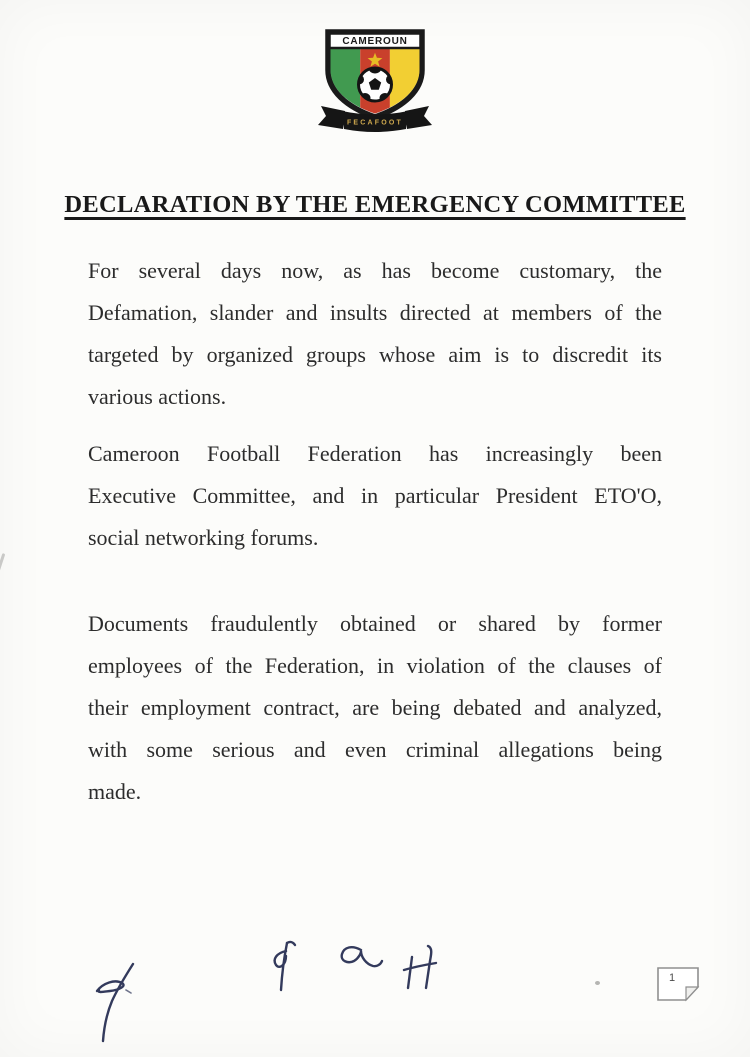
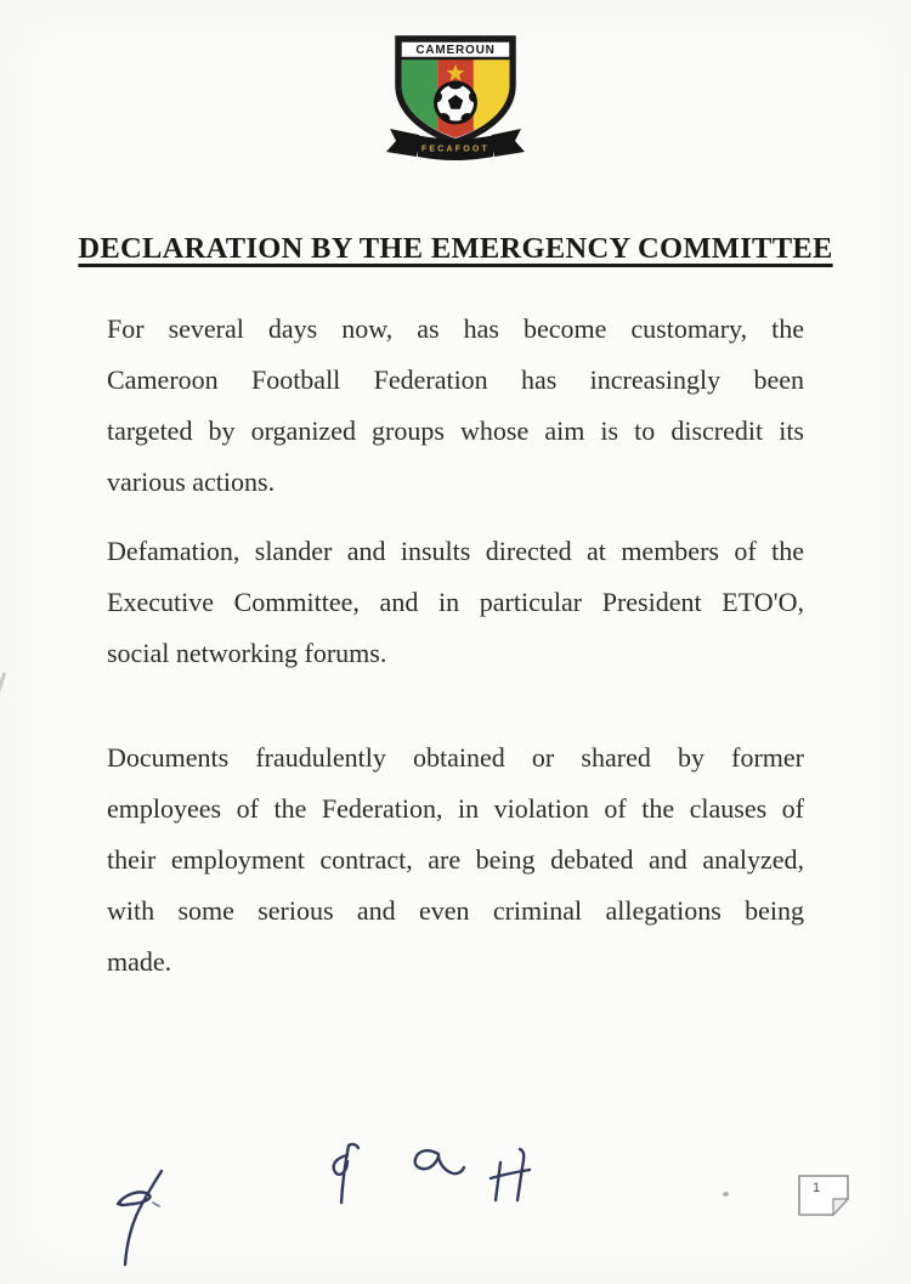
  CAMEROUN
  DECLARATION BY THE EMERGENCY COMMITTEE
  For several days now, as has become customary, the
- Defamation, slander and insults directed at members of the
+ Cameroon Football Federation has increasingly been
  targeted by organized groups whose aim is to discredit its
  various actions.
- Cameroon Football Federation has increasingly been
+ Defamation, slander and insults directed at members of the
  Executive Committee, and in particular President ETO'O,
  social networking forums.
  Documents fraudulently obtained or shared by former
  employees of the Federation, in violation of the clauses of
  their employment contract, are being debated and analyzed,
  with some serious and even criminal allegations being
  made.
  1
